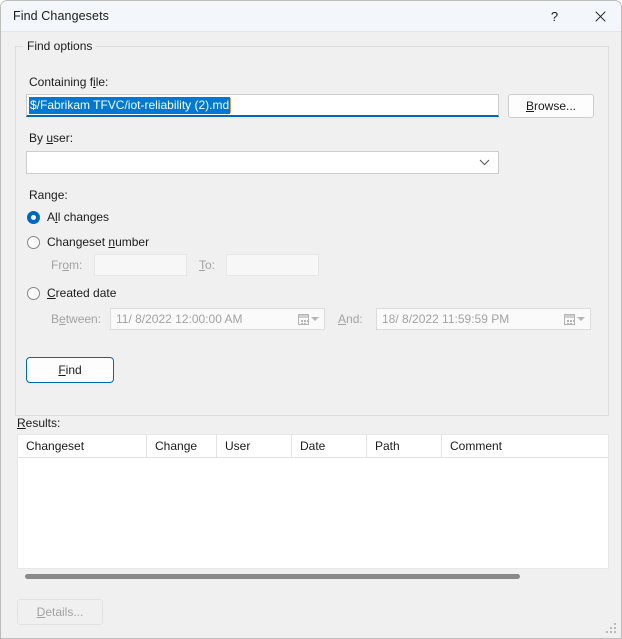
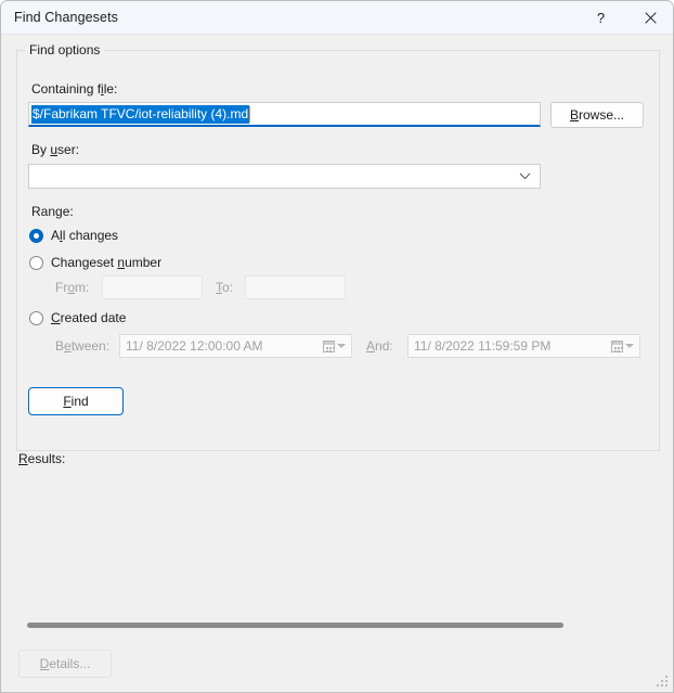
  Find Changesets
  ?
  Find options
  Containing file:
- $/Fabrikam TFVC/iot-reliability (2).md
+ $/Fabrikam TFVC/iot-reliability (4).md
  Browse...
  By user:
  Range:
  All changes
  Changeset number
  From:
  To:
  Created date
  Between:
  11/ 8/2022 12:00:00 AM
  And:
- 18/ 8/2022 11:59:59 PM
+ 11/ 8/2022 11:59:59 PM
  Find
  Results:
- Changeset
- Change
- User
- Date
- Path
- Comment
  Details...
